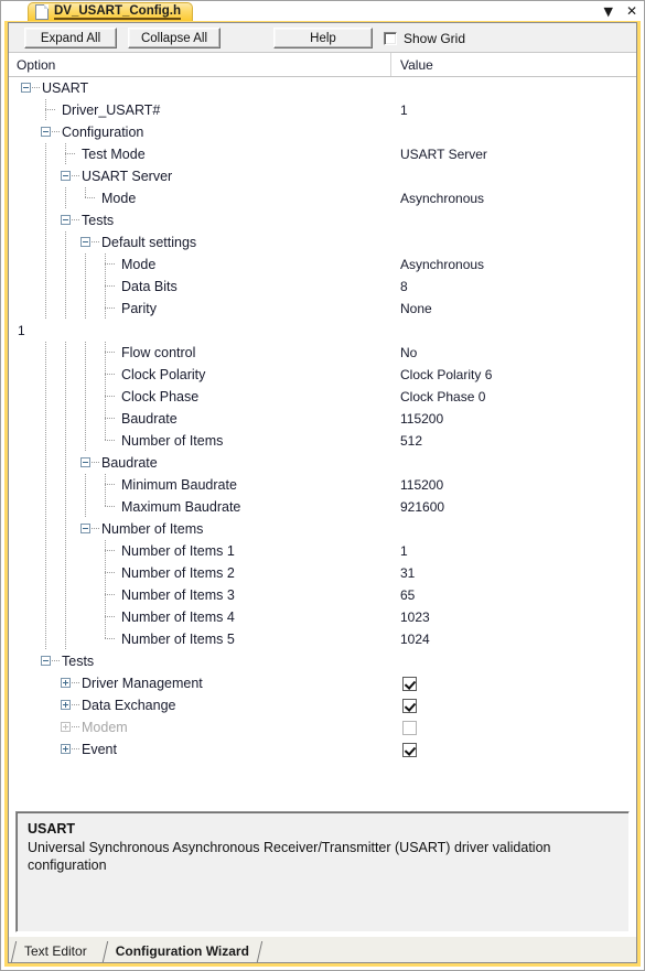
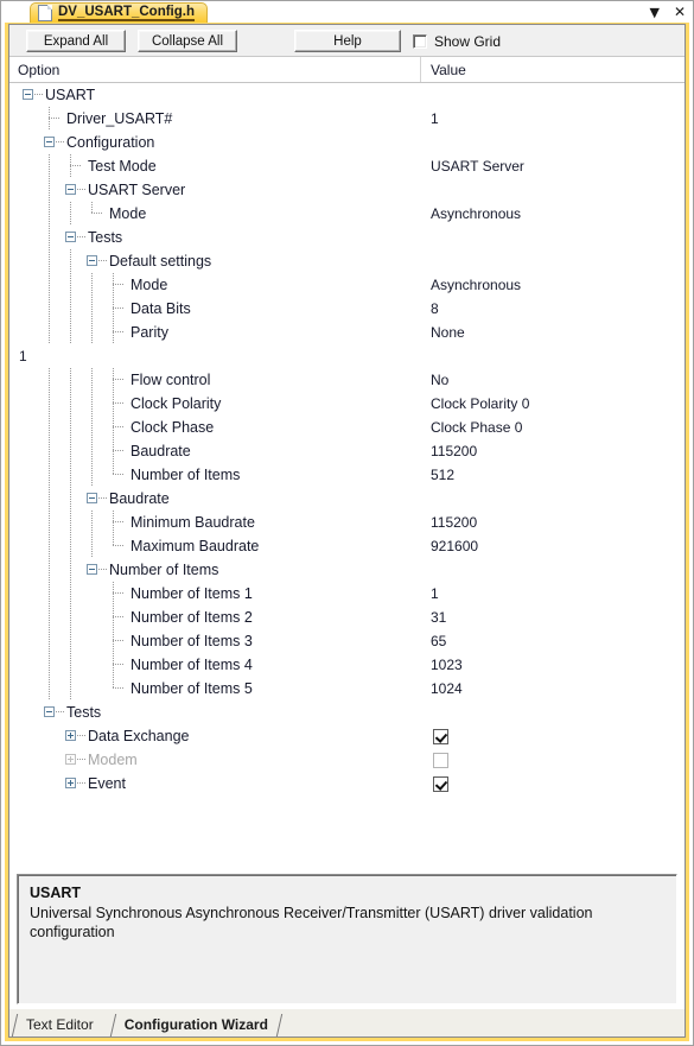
  DV_USART_Config.h
  ▼
  ✕
  Expand All
  Collapse All
  Help
  Show Grid
  Option
  Value
  USART
  Driver_USART#
  1
  Configuration
  Test Mode
  USART Server
  USART Server
  Mode
  Asynchronous
  Tests
  Default settings
  Mode
  Asynchronous
  Data Bits
  8
  Parity
  None
  1
  Flow control
  No
  Clock Polarity
- Clock Polarity 6
+ Clock Polarity 0
  Clock Phase
  Clock Phase 0
  Baudrate
  115200
  Number of Items
  512
  Baudrate
  Minimum Baudrate
  115200
  Maximum Baudrate
  921600
  Number of Items
  Number of Items 1
  1
  Number of Items 2
  31
  Number of Items 3
  65
  Number of Items 4
  1023
  Number of Items 5
  1024
  Tests
- Driver Management
  Data Exchange
  Modem
  Event
  USART
  Universal Synchronous Asynchronous Receiver/Transmitter (USART) driver validation configuration
  Text Editor
  Configuration Wizard
